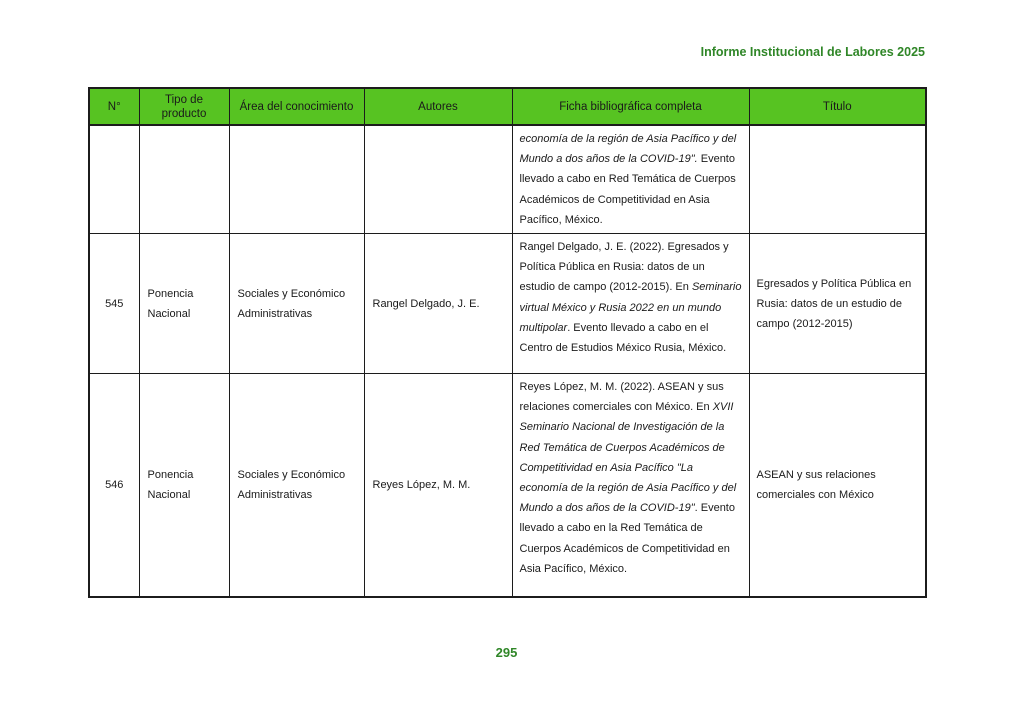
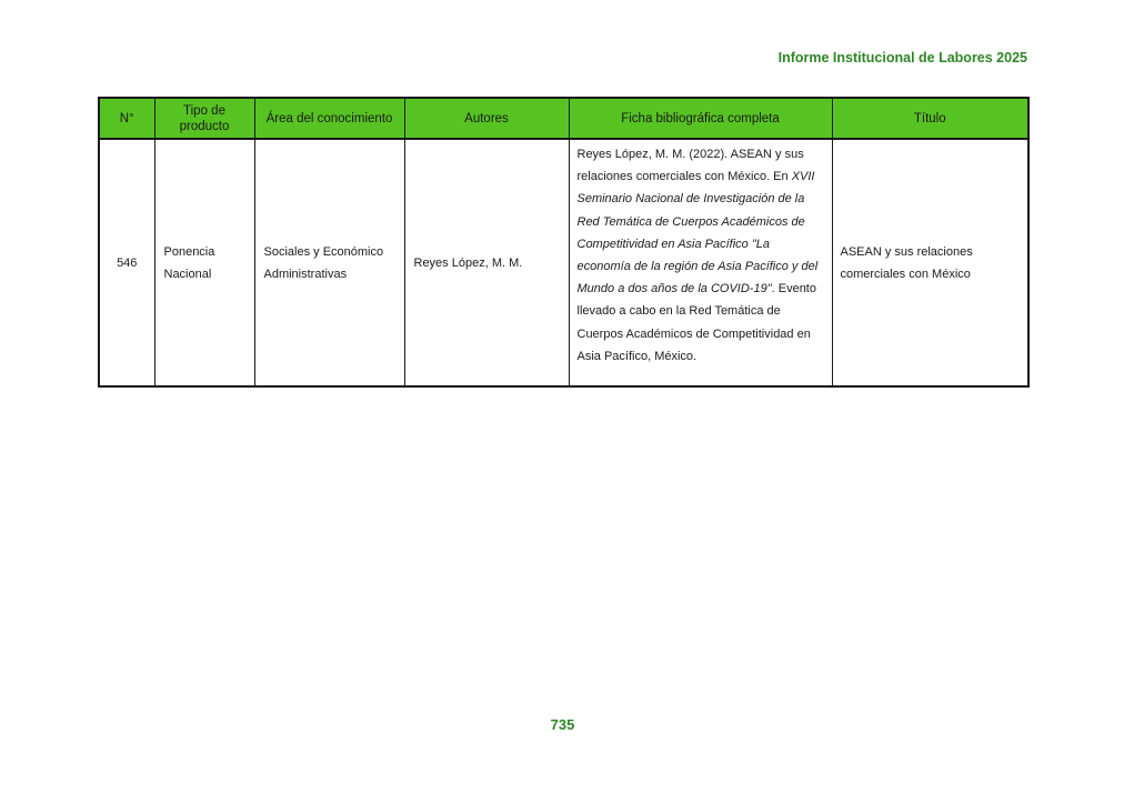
  Informe Institucional de Labores 2025
  N°	Tipo de producto	Área del conocimiento	Autores	Ficha bibliográfica completa	Título
- 				economía de la región de Asia Pacífico y del Mundo a dos años de la COVID-19". Evento llevado a cabo en Red Temática de Cuerpos Académicos de Competitividad en Asia Pacífico, México.
- 545	Ponencia Nacional	Sociales y Económico Administrativas	Rangel Delgado, J. E.	Rangel Delgado, J. E. (2022). Egresados y Política Pública en Rusia: datos de un estudio de campo (2012-2015). En Seminario virtual México y Rusia 2022 en un mundo multipolar. Evento llevado a cabo en el Centro de Estudios México Rusia, México.	Egresados y Política Pública en Rusia: datos de un estudio de campo (2012-2015)
  546	Ponencia Nacional	Sociales y Económico Administrativas	Reyes López, M. M.	Reyes López, M. M. (2022). ASEAN y sus relaciones comerciales con México. En XVII Seminario Nacional de Investigación de la Red Temática de Cuerpos Académicos de Competitividad en Asia Pacífico "La economía de la región de Asia Pacífico y del Mundo a dos años de la COVID-19". Evento llevado a cabo en la Red Temática de Cuerpos Académicos de Competitividad en Asia Pacífico, México.	ASEAN y sus relaciones comerciales con México
- 295
+ 735
